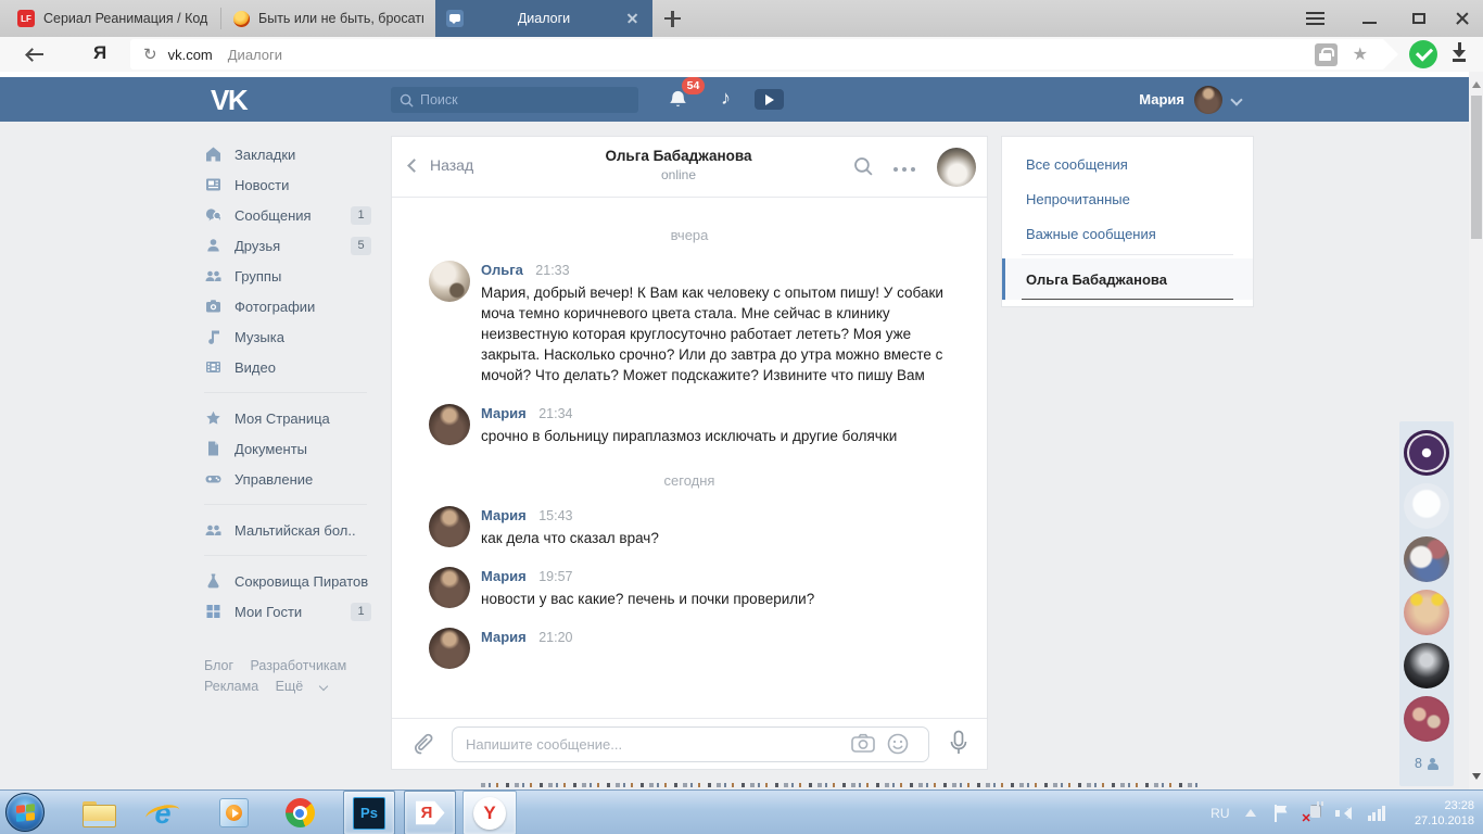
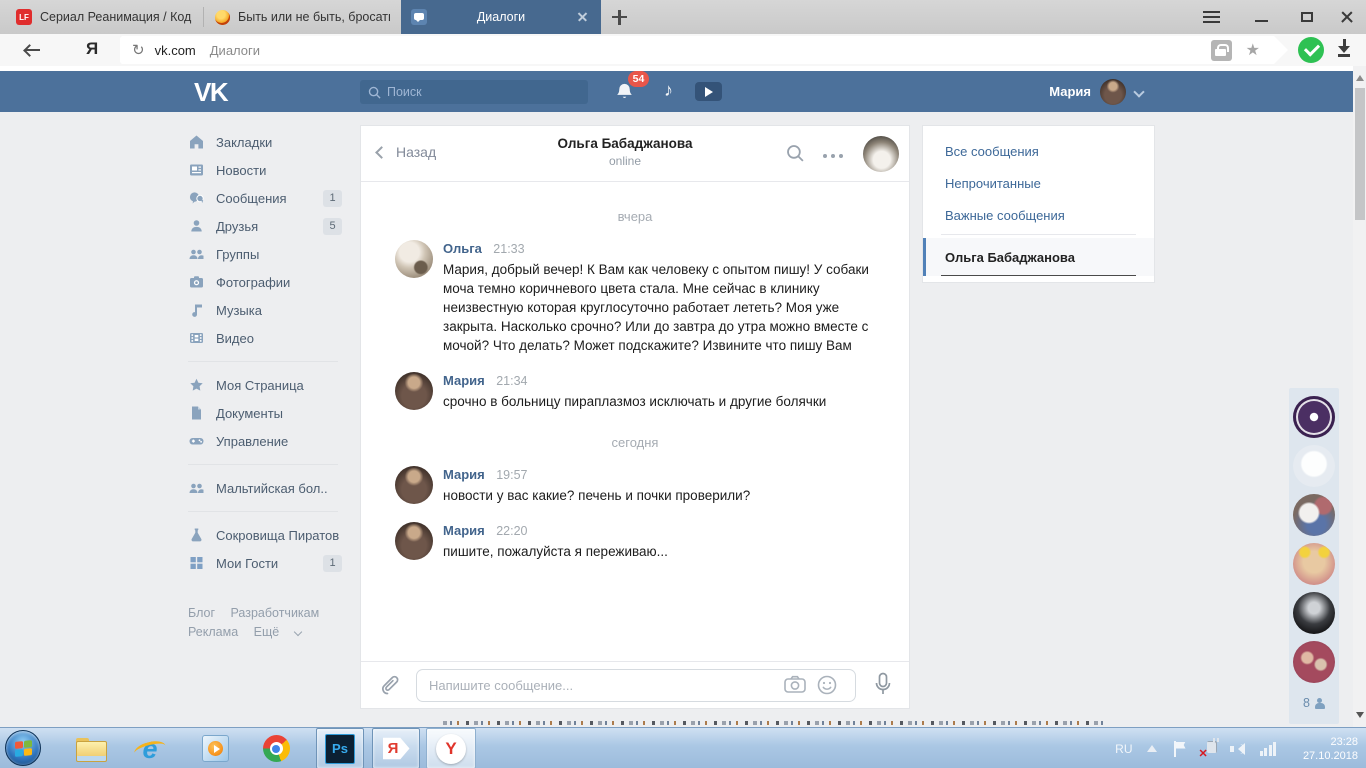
  LF
  Сериал Реанимация / Код
  Быть или не быть, бросат
  Диалоги
  Я
  ↻
  vk.com
  Диалоги
  ★
  VK
  Поиск
  54
  ♪
  Мария
  Закладки
  Новости
  Сообщения
  1
  Друзья
  5
  Группы
  Фотографии
  Музыка
  Видео
  Моя Страница
  Документы
  Управление
  Мальтийская бол..
  Сокровища Пиратов
  Мои Гости
  1
  Блог Разработчикам
  Реклама Ещё
  Назад
  Ольга Бабаджанова
  online
  вчера
  Ольга 21:33
  Мария, добрый вечер! К Вам как человеку с опытом пишу! У собаки моча темно коричневого цвета стала. Мне сейчас в клинику неизвестную которая круглосуточно работает лететь? Моя уже закрыта. Насколько срочно? Или до завтра до утра можно вместе с мочой? Что делать? Может подскажите? Извините что пишу Вам
  Мария 21:34
  срочно в больницу пираплазмоз исключать и другие болячки
  сегодня
- Мария 15:43
- как дела что сказал врач?
  Мария 19:57
  новости у вас какие? печень и почки проверили?
- Мария 21:20
+ Мария 22:20
+ пишите, пожалуйста я переживаю...
  Напишите сообщение...
  Все сообщения
  Непрочитанные
  Важные сообщения
  Ольга Бабаджанова
  8
  e
  Ps
  Я
  Y
  RU
  23:28
  27.10.2018
